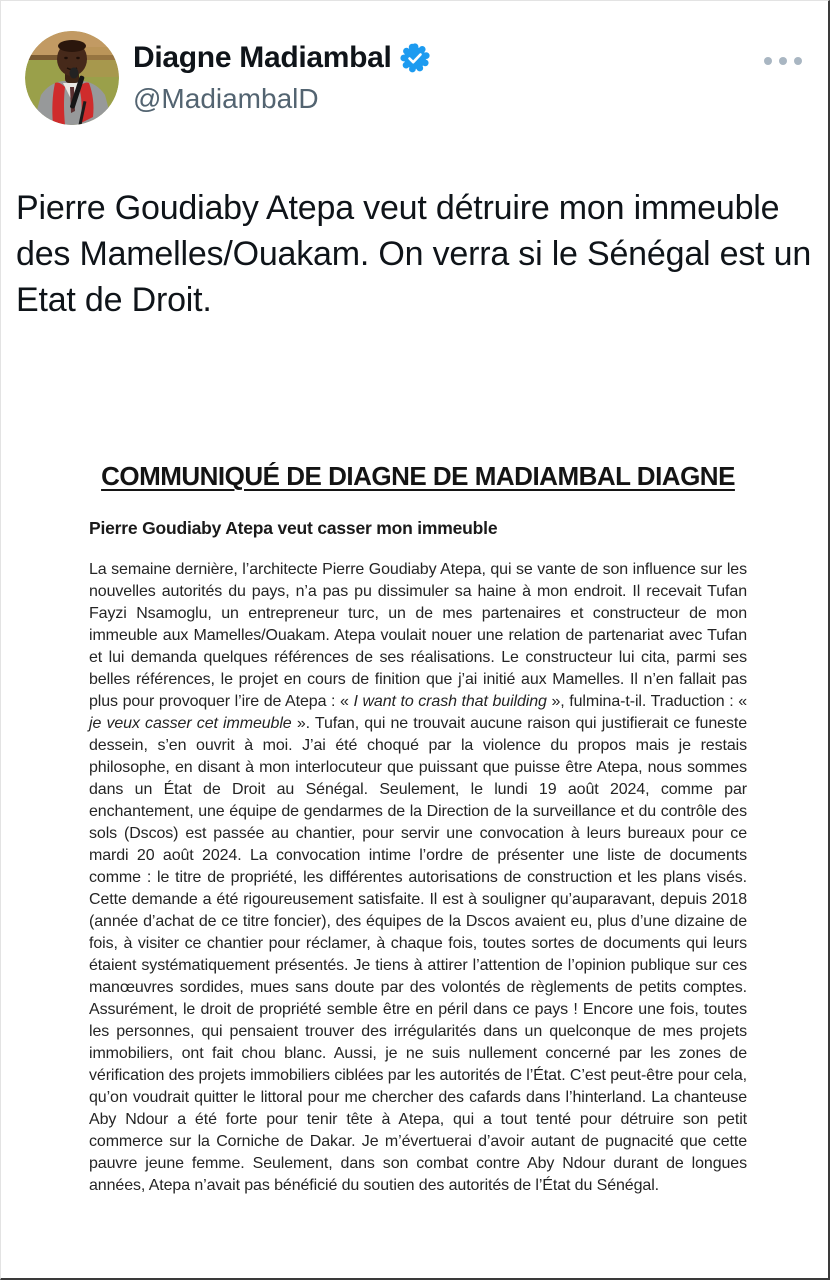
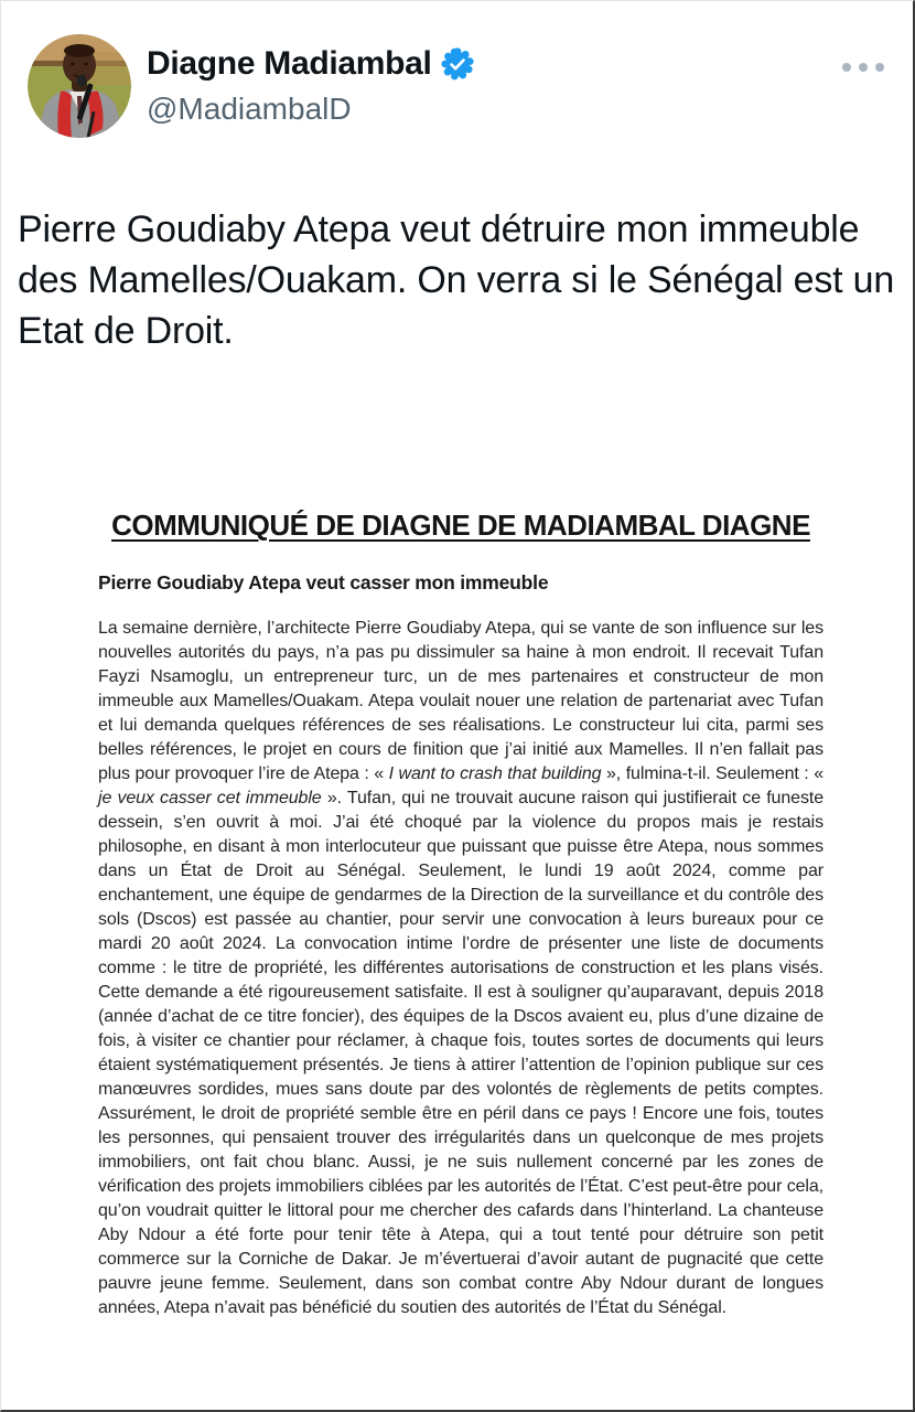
  Diagne Madiambal
  @MadiambalD
  Pierre Goudiaby Atepa veut détruire mon immeuble des Mamelles/Ouakam. On verra si le Sénégal est un Etat de Droit.
  COMMUNIQUÉ DE DIAGNE DE MADIAMBAL DIAGNE
  Pierre Goudiaby Atepa veut casser mon immeuble
- La semaine dernière, l’architecte Pierre Goudiaby Atepa, qui se vante de son influence sur les nouvelles autorités du pays, n’a pas pu dissimuler sa haine à mon endroit. Il recevait Tufan Fayzi Nsamoglu, un entrepreneur turc, un de mes partenaires et constructeur de mon immeuble aux Mamelles/Ouakam. Atepa voulait nouer une relation de partenariat avec Tufan et lui demanda quelques références de ses réalisations. Le constructeur lui cita, parmi ses belles références, le projet en cours de finition que j’ai initié aux Mamelles. Il n’en fallait pas plus pour provoquer l’ire de Atepa : « I want to crash that building », fulmina-t-il. Traduction : « je veux casser cet immeuble ». Tufan, qui ne trouvait aucune raison qui justifierait ce funeste dessein, s’en ouvrit à moi. J’ai été choqué par la violence du propos mais je restais philosophe, en disant à mon interlocuteur que puissant que puisse être Atepa, nous sommes dans un État de Droit au Sénégal. Seulement, le lundi 19 août 2024, comme par enchantement, une équipe de gendarmes de la Direction de la surveillance et du contrôle des sols (Dscos) est passée au chantier, pour servir une convocation à leurs bureaux pour ce mardi 20 août 2024. La convocation intime l’ordre de présenter une liste de documents comme : le titre de propriété, les différentes autorisations de construction et les plans visés. Cette demande a été rigoureusement satisfaite. Il est à souligner qu’auparavant, depuis 2018 (année d’achat de ce titre foncier), des équipes de la Dscos avaient eu, plus d’une dizaine de fois, à visiter ce chantier pour réclamer, à chaque fois, toutes sortes de documents qui leurs étaient systématiquement présentés. Je tiens à attirer l’attention de l’opinion publique sur ces manœuvres sordides, mues sans doute par des volontés de règlements de petits comptes. Assurément, le droit de propriété semble être en péril dans ce pays ! Encore une fois, toutes les personnes, qui pensaient trouver des irrégularités dans un quelconque de mes projets immobiliers, ont fait chou blanc. Aussi, je ne suis nullement concerné par les zones de vérification des projets immobiliers ciblées par les autorités de l’État. C’est peut-être pour cela, qu’on voudrait quitter le littoral pour me chercher des cafards dans l’hinterland. La chanteuse Aby Ndour a été forte pour tenir tête à Atepa, qui a tout tenté pour détruire son petit commerce sur la Corniche de Dakar. Je m’évertuerai d’avoir autant de pugnacité que cette pauvre jeune femme. Seulement, dans son combat contre Aby Ndour durant de longues années, Atepa n’avait pas bénéficié du soutien des autorités de l’État du Sénégal.
+ La semaine dernière, l’architecte Pierre Goudiaby Atepa, qui se vante de son influence sur les nouvelles autorités du pays, n’a pas pu dissimuler sa haine à mon endroit. Il recevait Tufan Fayzi Nsamoglu, un entrepreneur turc, un de mes partenaires et constructeur de mon immeuble aux Mamelles/Ouakam. Atepa voulait nouer une relation de partenariat avec Tufan et lui demanda quelques références de ses réalisations. Le constructeur lui cita, parmi ses belles références, le projet en cours de finition que j’ai initié aux Mamelles. Il n’en fallait pas plus pour provoquer l’ire de Atepa : « I want to crash that building », fulmina-t-il. Seulement : « je veux casser cet immeuble ». Tufan, qui ne trouvait aucune raison qui justifierait ce funeste dessein, s’en ouvrit à moi. J’ai été choqué par la violence du propos mais je restais philosophe, en disant à mon interlocuteur que puissant que puisse être Atepa, nous sommes dans un État de Droit au Sénégal. Seulement, le lundi 19 août 2024, comme par enchantement, une équipe de gendarmes de la Direction de la surveillance et du contrôle des sols (Dscos) est passée au chantier, pour servir une convocation à leurs bureaux pour ce mardi 20 août 2024. La convocation intime l’ordre de présenter une liste de documents comme : le titre de propriété, les différentes autorisations de construction et les plans visés. Cette demande a été rigoureusement satisfaite. Il est à souligner qu’auparavant, depuis 2018 (année d’achat de ce titre foncier), des équipes de la Dscos avaient eu, plus d’une dizaine de fois, à visiter ce chantier pour réclamer, à chaque fois, toutes sortes de documents qui leurs étaient systématiquement présentés. Je tiens à attirer l’attention de l’opinion publique sur ces manœuvres sordides, mues sans doute par des volontés de règlements de petits comptes. Assurément, le droit de propriété semble être en péril dans ce pays ! Encore une fois, toutes les personnes, qui pensaient trouver des irrégularités dans un quelconque de mes projets immobiliers, ont fait chou blanc. Aussi, je ne suis nullement concerné par les zones de vérification des projets immobiliers ciblées par les autorités de l’État. C’est peut-être pour cela, qu’on voudrait quitter le littoral pour me chercher des cafards dans l’hinterland. La chanteuse Aby Ndour a été forte pour tenir tête à Atepa, qui a tout tenté pour détruire son petit commerce sur la Corniche de Dakar. Je m’évertuerai d’avoir autant de pugnacité que cette pauvre jeune femme. Seulement, dans son combat contre Aby Ndour durant de longues années, Atepa n’avait pas bénéficié du soutien des autorités de l’État du Sénégal.
